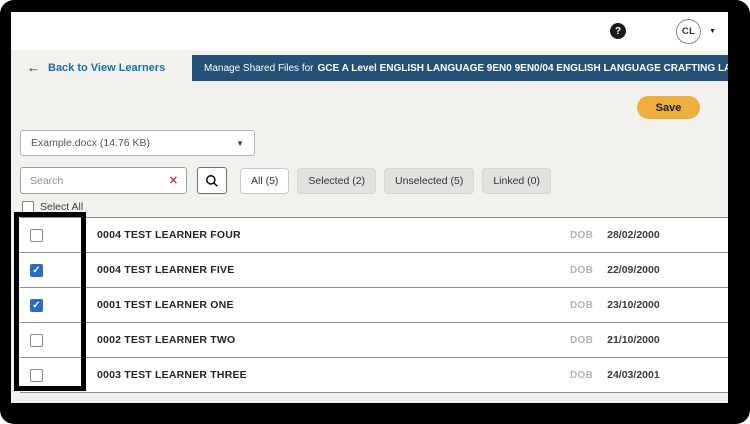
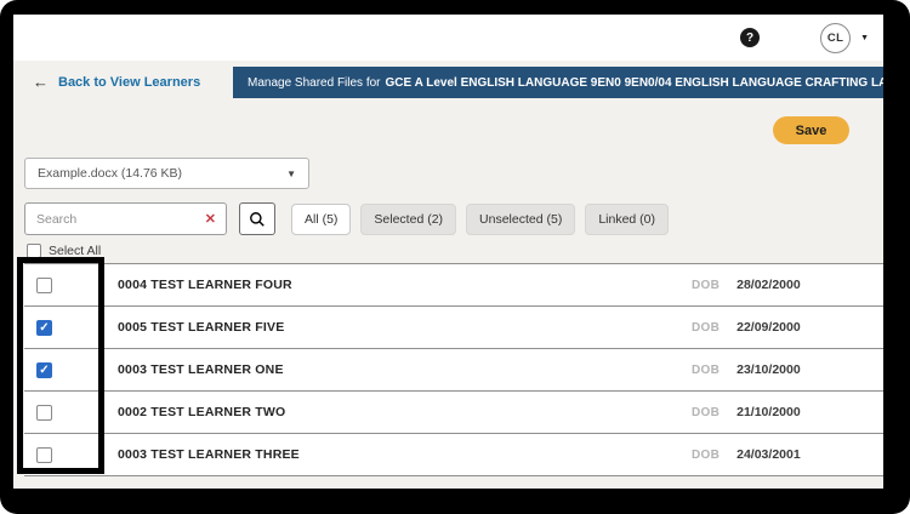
  ?
  CL
  ←
  Back to View Learners
  Manage Shared Files for
  GCE A Level ENGLISH LANGUAGE 9EN0 9EN0/04 ENGLISH LANGUAGE CRAFTING LA
  Save
  Example.docx (14.76 KB)
  ▼
  Search
  ✕
  All (5)
  Selected (2)
  Unselected (5)
  Linked (0)
  Select All
  0004 TEST LEARNER FOUR
  DOB
  28/02/2000
- 0004 TEST LEARNER FIVE
+ 0005 TEST LEARNER FIVE
  DOB
  22/09/2000
- 0001 TEST LEARNER ONE
+ 0003 TEST LEARNER ONE
  DOB
  23/10/2000
  0002 TEST LEARNER TWO
  DOB
  21/10/2000
  0003 TEST LEARNER THREE
  DOB
  24/03/2001
